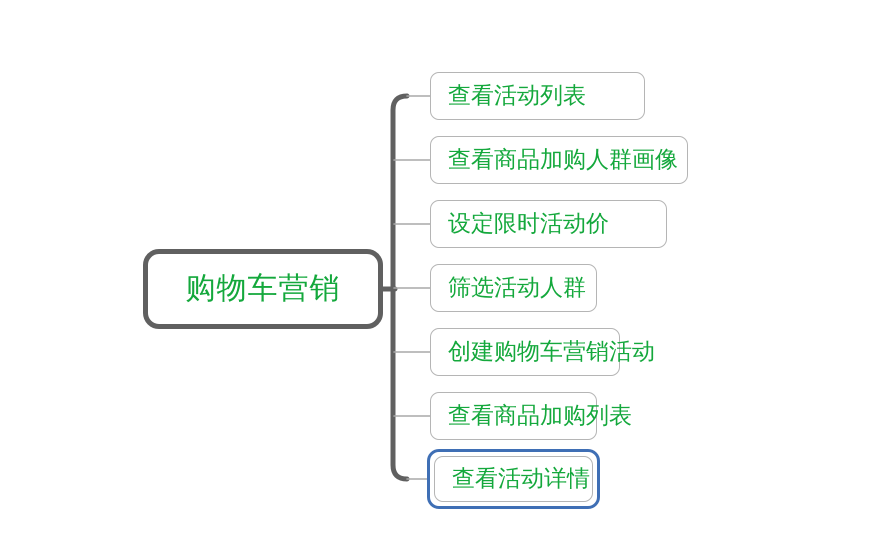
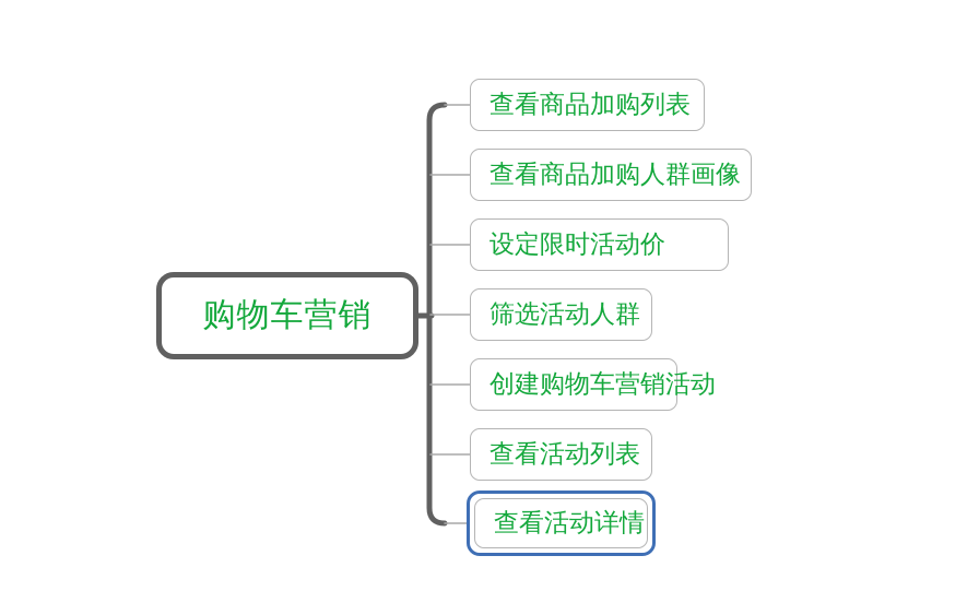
  购物车营销
- 查看活动列表
+ 查看商品加购列表
  查看商品加购人群画像
  设定限时活动价
  筛选活动人群
  创建购物车营销活动
- 查看商品加购列表
+ 查看活动列表
  查看活动详情
